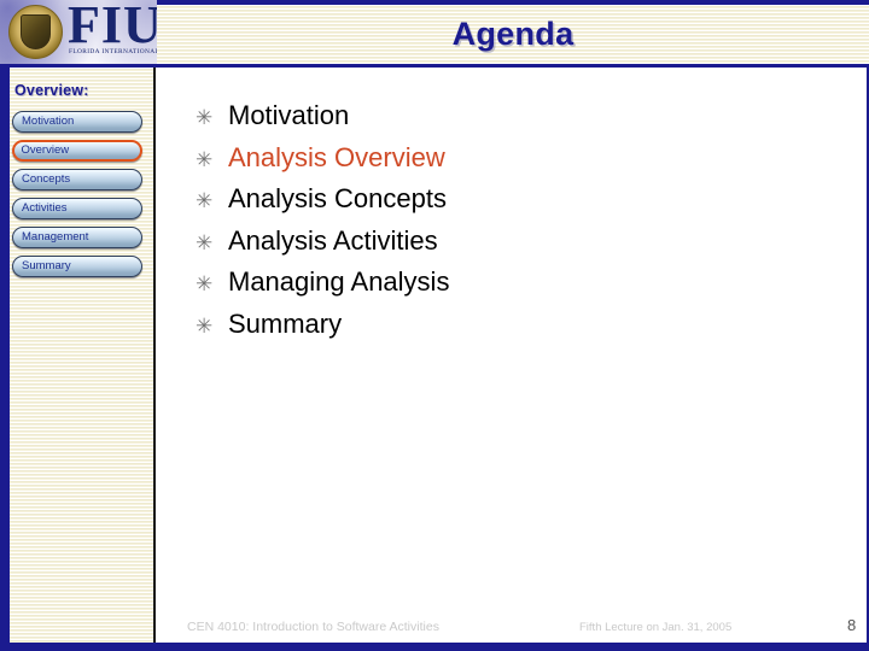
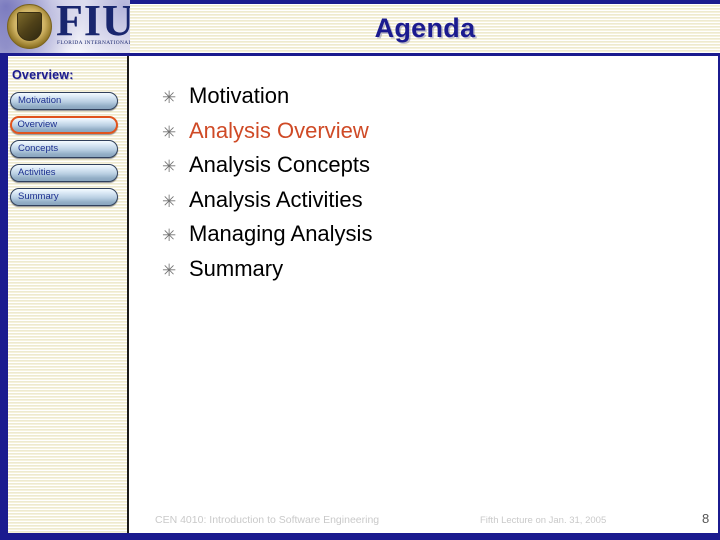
  Agenda
  FIU
  Overview:
  Motivation
  Overview
  Concepts
  Activities
- Management
  Summary
  ✳
  Motivation
  ✳
  Analysis Overview
  ✳
  Analysis Concepts
  ✳
  Analysis Activities
  ✳
  Managing Analysis
  ✳
  Summary
- CEN 4010: Introduction to Software Activities
+ CEN 4010: Introduction to Software Engineering
  Fifth Lecture on Jan. 31, 2005
  8
